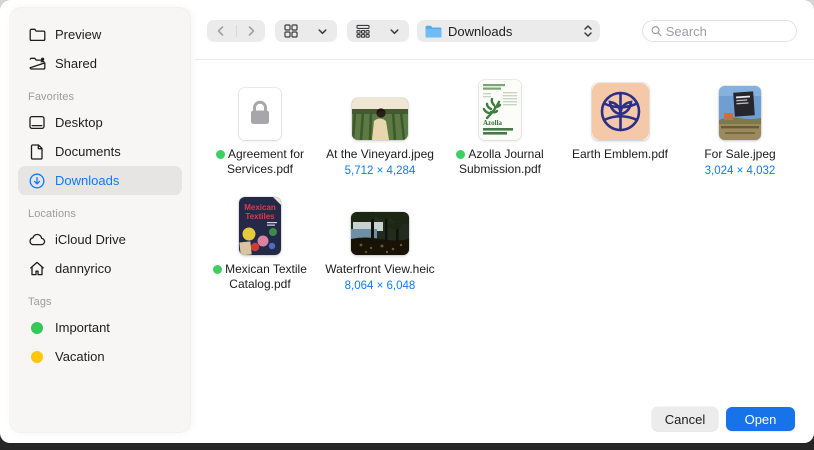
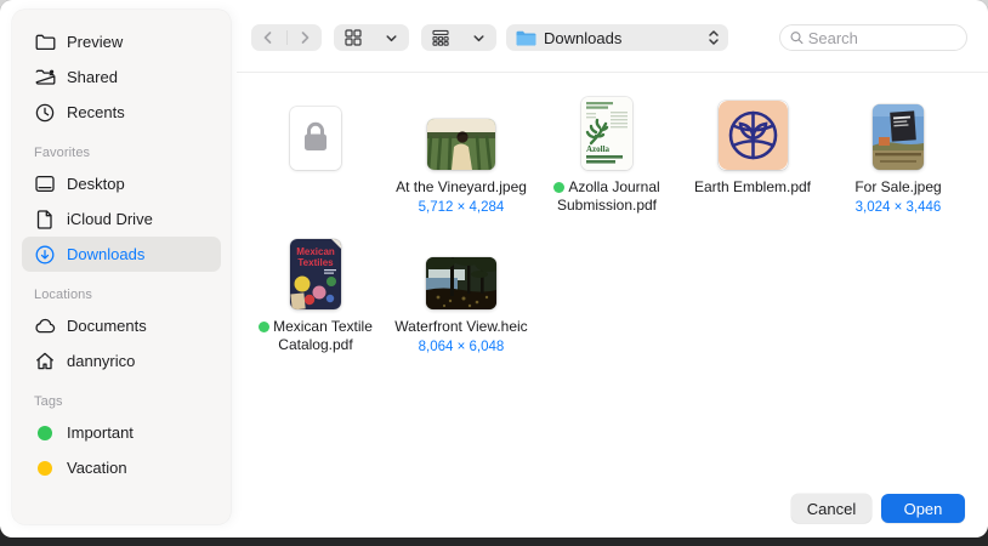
  Preview
  Shared
+ Recents
  Favorites
  Desktop
- Documents
+ iCloud Drive
  Downloads
  Locations
- iCloud Drive
+ Documents
  dannyrico
  Tags
  Important
  Vacation
  Downloads
  Search
- Agreement for Services.pdf
  At the Vineyard.jpeg
  5,712 × 4,284
  Azolla
  Azolla Journal Submission.pdf
  Earth Emblem.pdf
  For Sale.jpeg
- 3,024 × 4,032
+ 3,024 × 3,446
  Mexican
  Textiles
  Mexican Textile Catalog.pdf
  Waterfront View.heic
  8,064 × 6,048
  Cancel
  Open
